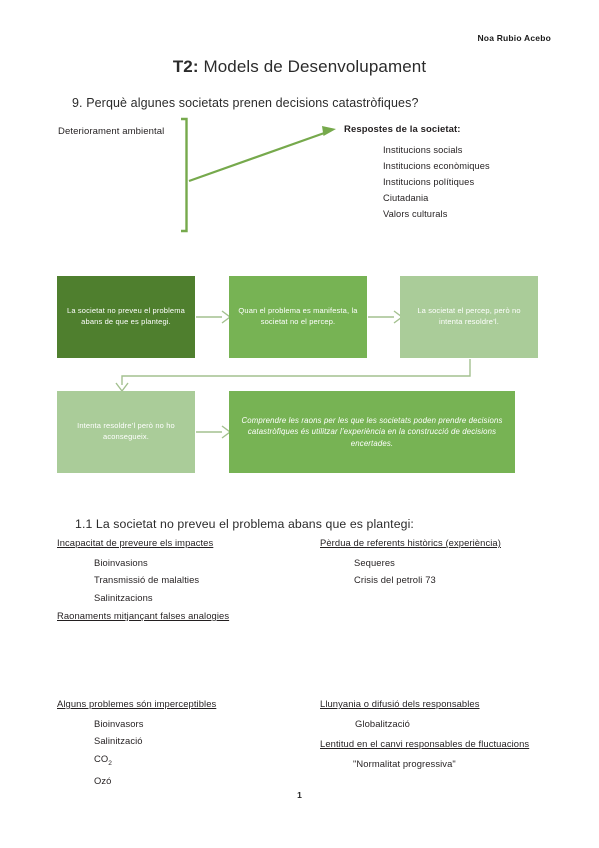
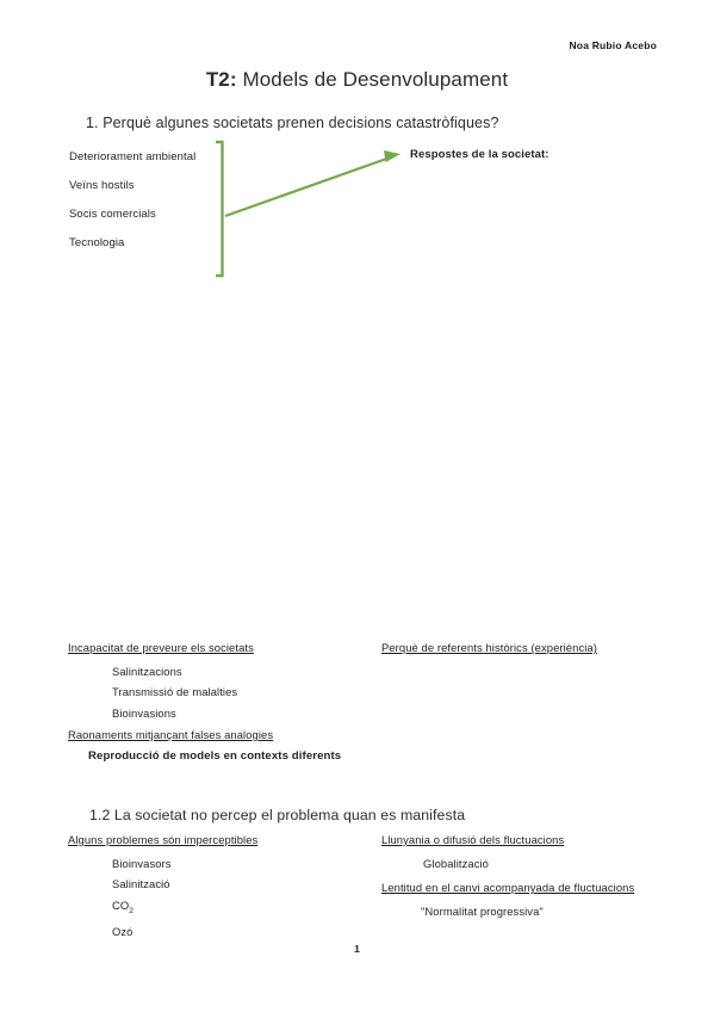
  Noa Rubio Acebo
  T2: Models de Desenvolupament
- 9. Perquè algunes societats prenen decisions catastròfiques?
+ 1. Perquè algunes societats prenen decisions catastròfiques?
  Deteriorament ambiental
+ Veïns hostils
+ Socis comercials
+ Tecnologia
  Respostes de la societat:
- Institucions socials
- Institucions econòmiques
- Institucions polítiques
- Ciutadania
- Valors culturals
- La societat no preveu el problema abans de que es plantegi.
- Quan el problema es manifesta, la societat no el percep.
- La societat el percep, però no intenta resoldre’l.
- Intenta resoldre’l però no ho aconsegueix.
- Comprendre les raons per les que les societats poden prendre decisions catastròfiques és utilitzar l’experiència en la construcció de decisions encertades.
- 1.1 La societat no preveu el problema abans que es plantegi:
- Incapacitat de preveure els impactes
+ Incapacitat de preveure els societats
- Bioinvasions
+ Salinitzacions
  Transmissió de malalties
- Salinitzacions
+ Bioinvasions
- Pèrdua de referents històrics (experiència)
+ Perquè de referents històrics (experiència)
- Sequeres
- Crisis del petroli 73
  Raonaments mitjançant falses analogies
+ Reproducció de models en contexts diferents
+ 1.2 La societat no percep el problema quan es manifesta
  Alguns problemes són imperceptibles
  Bioinvasors
  Salinització
  Ozó
- Llunyania o difusió dels responsables
+ Llunyania o difusió dels fluctuacions
  Globalització
- Lentitud en el canvi responsables de fluctuacions
+ Lentitud en el canvi acompanyada de fluctuacions
  "Normalitat progressiva"
  1
